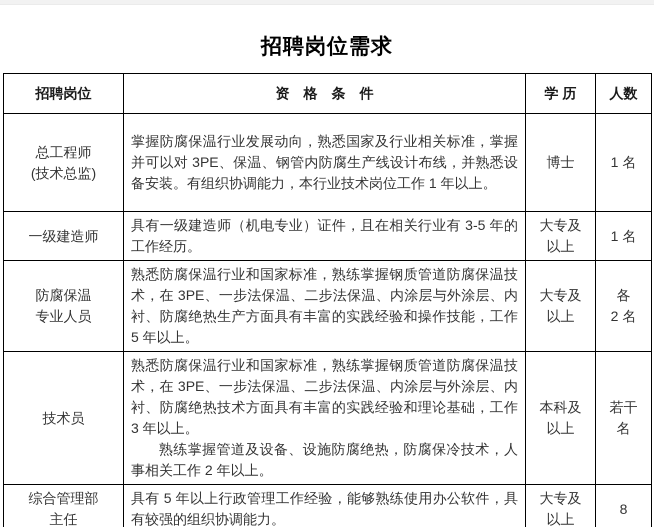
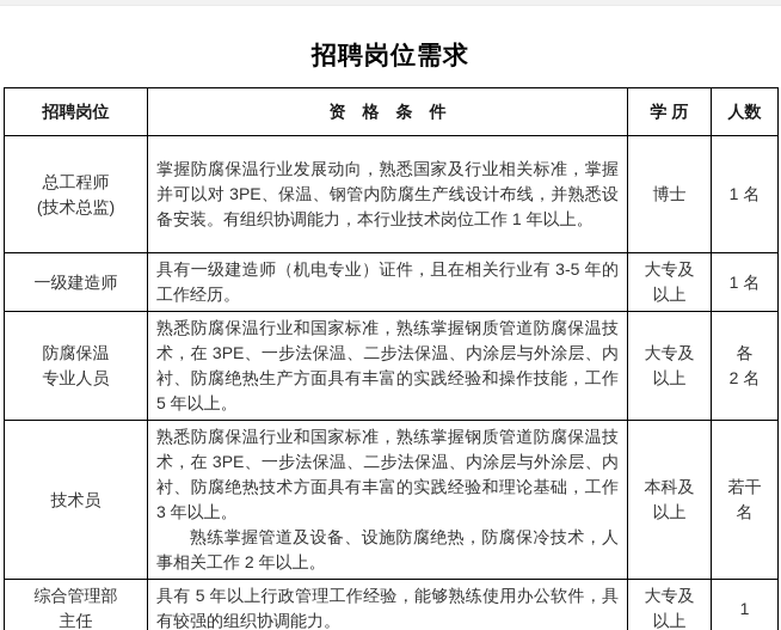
  招聘岗位需求
  招聘岗位	资 格 条 件	学 历	人数
  总工程师 (技术总监)	掌握防腐保温行业发展动向，熟悉国家及行业相关标准，掌握并可以对 3PE、保温、钢管内防腐生产线设计布线，并熟悉设备安装。有组织协调能力，本行业技术岗位工作 1 年以上。	博士	1 名
  一级建造师	具有一级建造师（机电专业）证件，且在相关行业有 3-5 年的工作经历。	大专及 以上	1 名
  防腐保温 专业人员	熟悉防腐保温行业和国家标准，熟练掌握钢质管道防腐保温技术，在 3PE、一步法保温、二步法保温、内涂层与外涂层、内衬、防腐绝热生产方面具有丰富的实践经验和操作技能，工作 5 年以上。	大专及 以上	各 2 名
  技术员	熟悉防腐保温行业和国家标准，熟练掌握钢质管道防腐保温技术，在 3PE、一步法保温、二步法保温、内涂层与外涂层、内衬、防腐绝热技术方面具有丰富的实践经验和理论基础，工作 3 年以上。 熟练掌握管道及设备、设施防腐绝热，防腐保冷技术，人事相关工作 2 年以上。	本科及 以上	若干 名
- 综合管理部 主任	具有 5 年以上行政管理工作经验，能够熟练使用办公软件，具有较强的组织协调能力。	大专及 以上	8
+ 综合管理部 主任	具有 5 年以上行政管理工作经验，能够熟练使用办公软件，具有较强的组织协调能力。	大专及 以上	1
